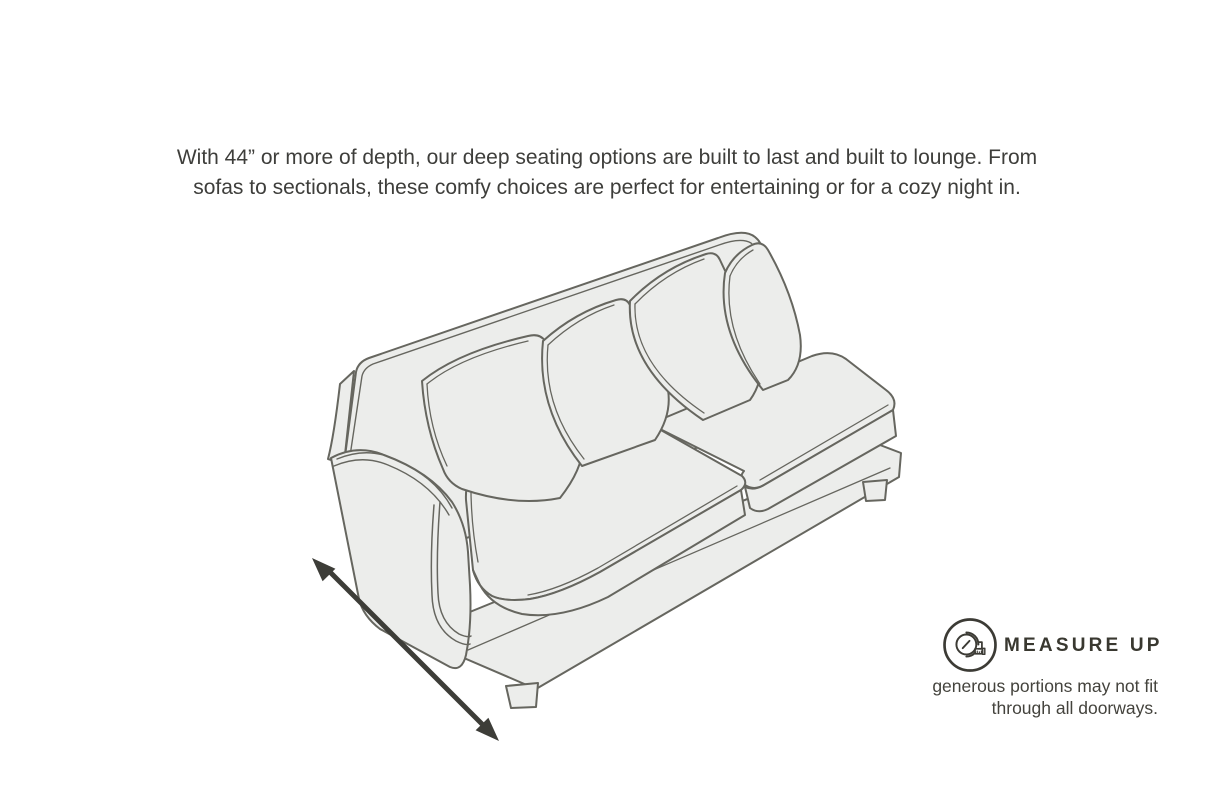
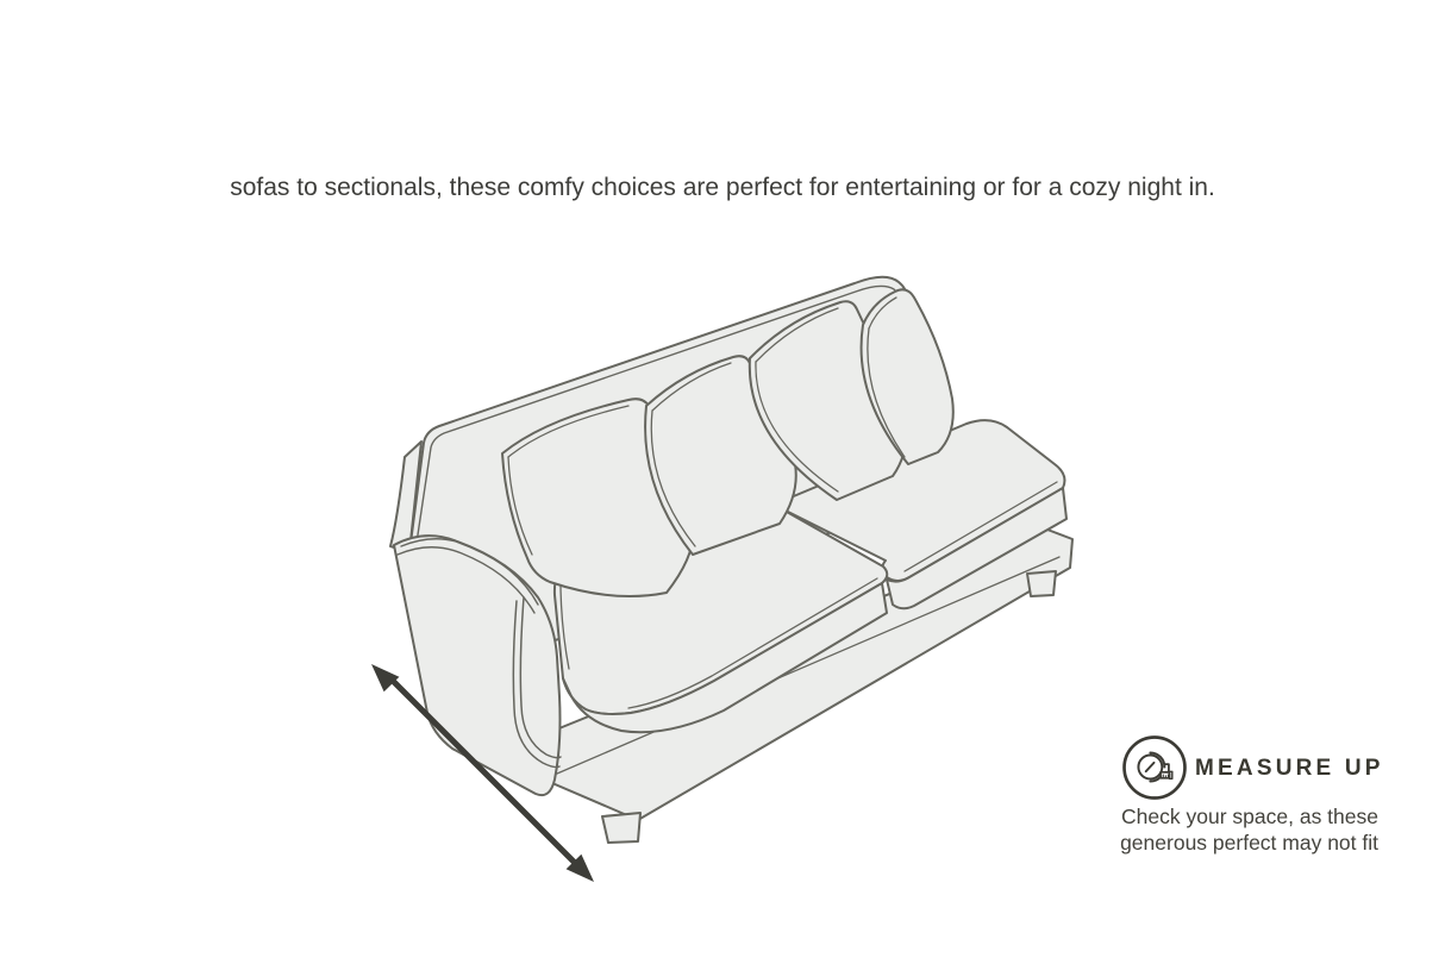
- With 44” or more of depth, our deep seating options are built to last and built to lounge. From
  sofas to sectionals, these comfy choices are perfect for entertaining or for a cozy night in.
  MEASURE UP
+ Check your space, as these
- generous portions may not fit
+ generous perfect may not fit
- through all doorways.
